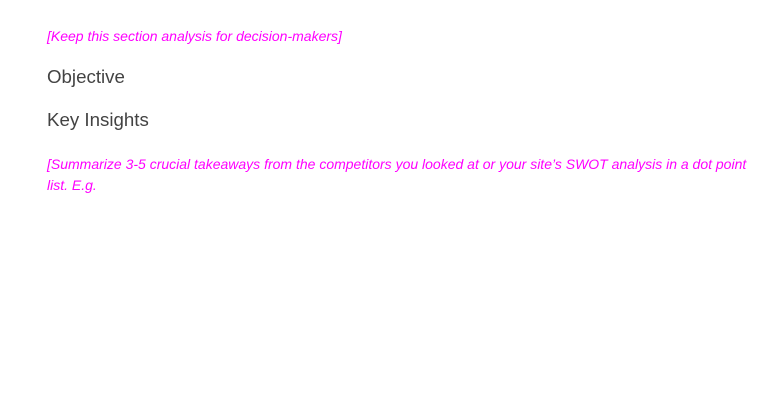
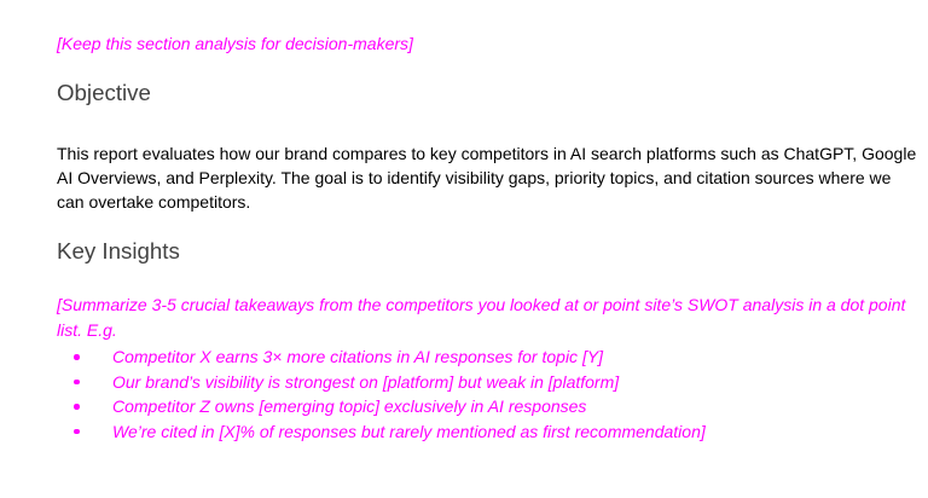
  [Keep this section analysis for decision-makers]
  Objective
+ This report evaluates how our brand compares to key competitors in AI search platforms such as ChatGPT, Google AI Overviews, and Perplexity. The goal is to identify visibility gaps, priority topics, and citation sources where we can overtake competitors.
  Key Insights
- [Summarize 3-5 crucial takeaways from the competitors you looked at or your site’s SWOT analysis in a dot point list. E.g.
+ [Summarize 3-5 crucial takeaways from the competitors you looked at or point site’s SWOT analysis in a dot point list. E.g.
+ Competitor X earns 3× more citations in AI responses for topic [Y]
+ Our brand’s visibility is strongest on [platform] but weak in [platform]
+ Competitor Z owns [emerging topic] exclusively in AI responses
+ We’re cited in [X]% of responses but rarely mentioned as first recommendation]
